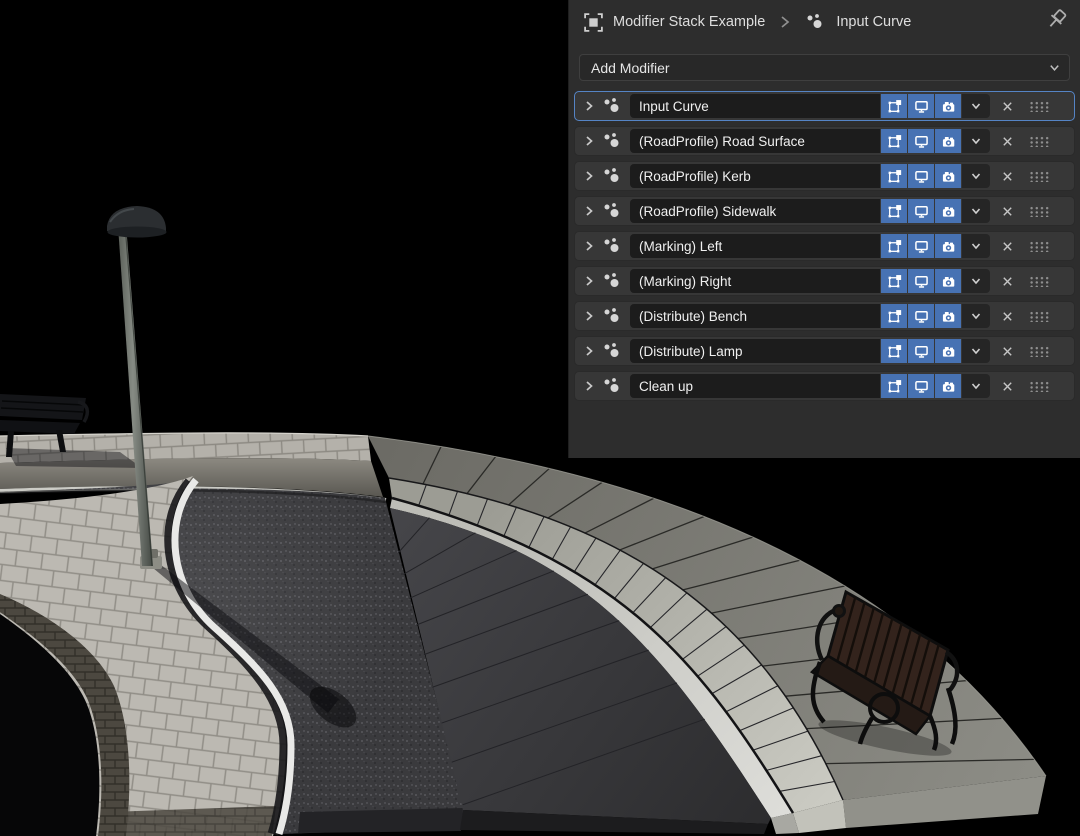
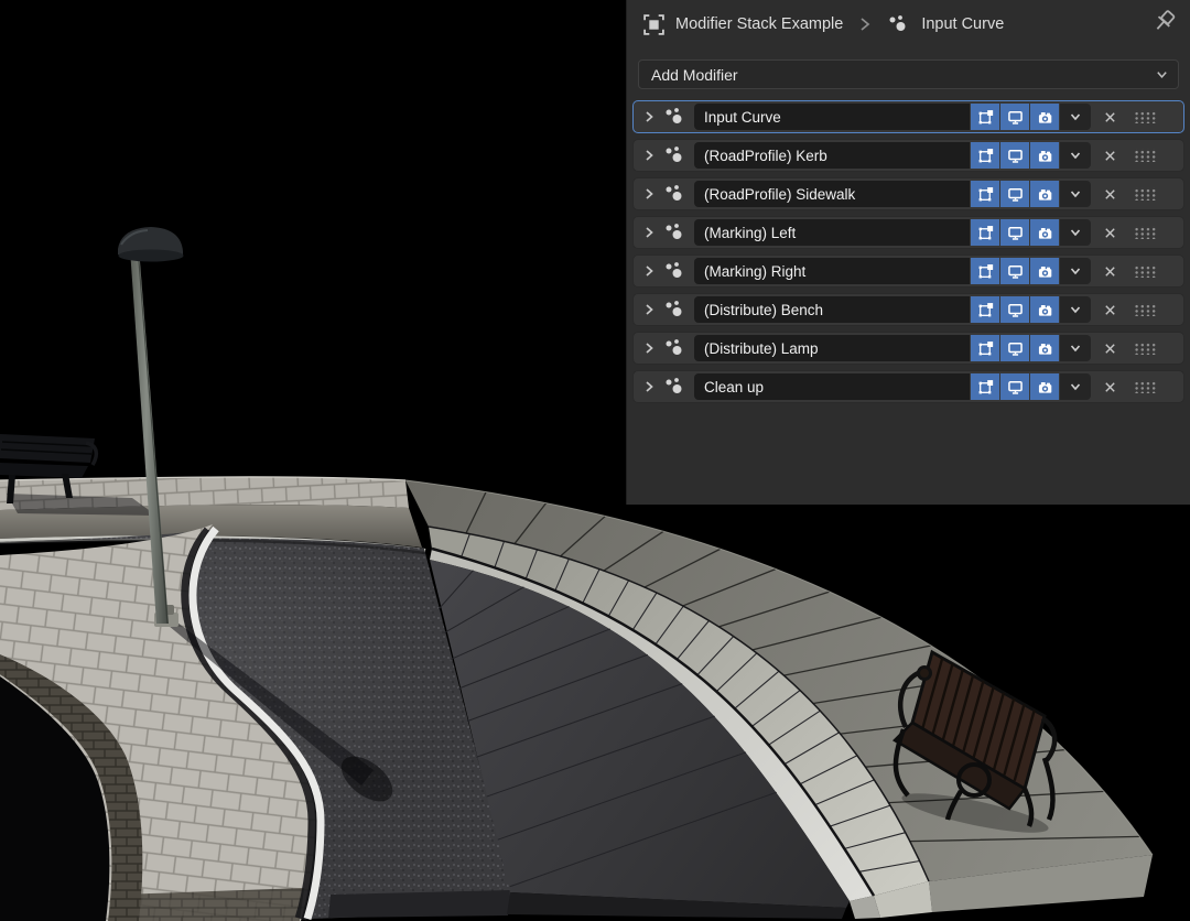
  Modifier Stack Example
  Input Curve
  Add Modifier
  Input Curve
- (RoadProfile) Road Surface
  (RoadProfile) Kerb
  (RoadProfile) Sidewalk
  (Marking) Left
  (Marking) Right
  (Distribute) Bench
  (Distribute) Lamp
  Clean up
